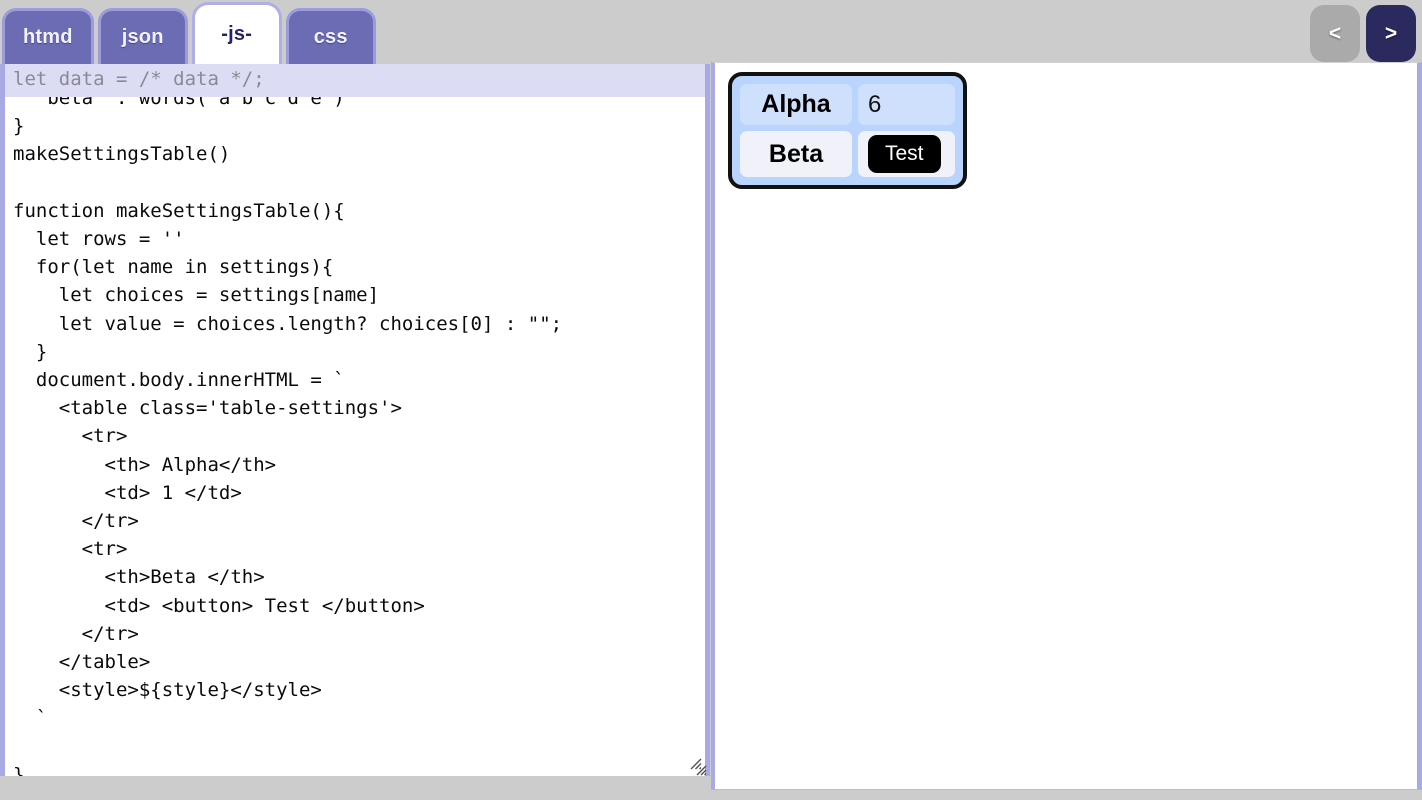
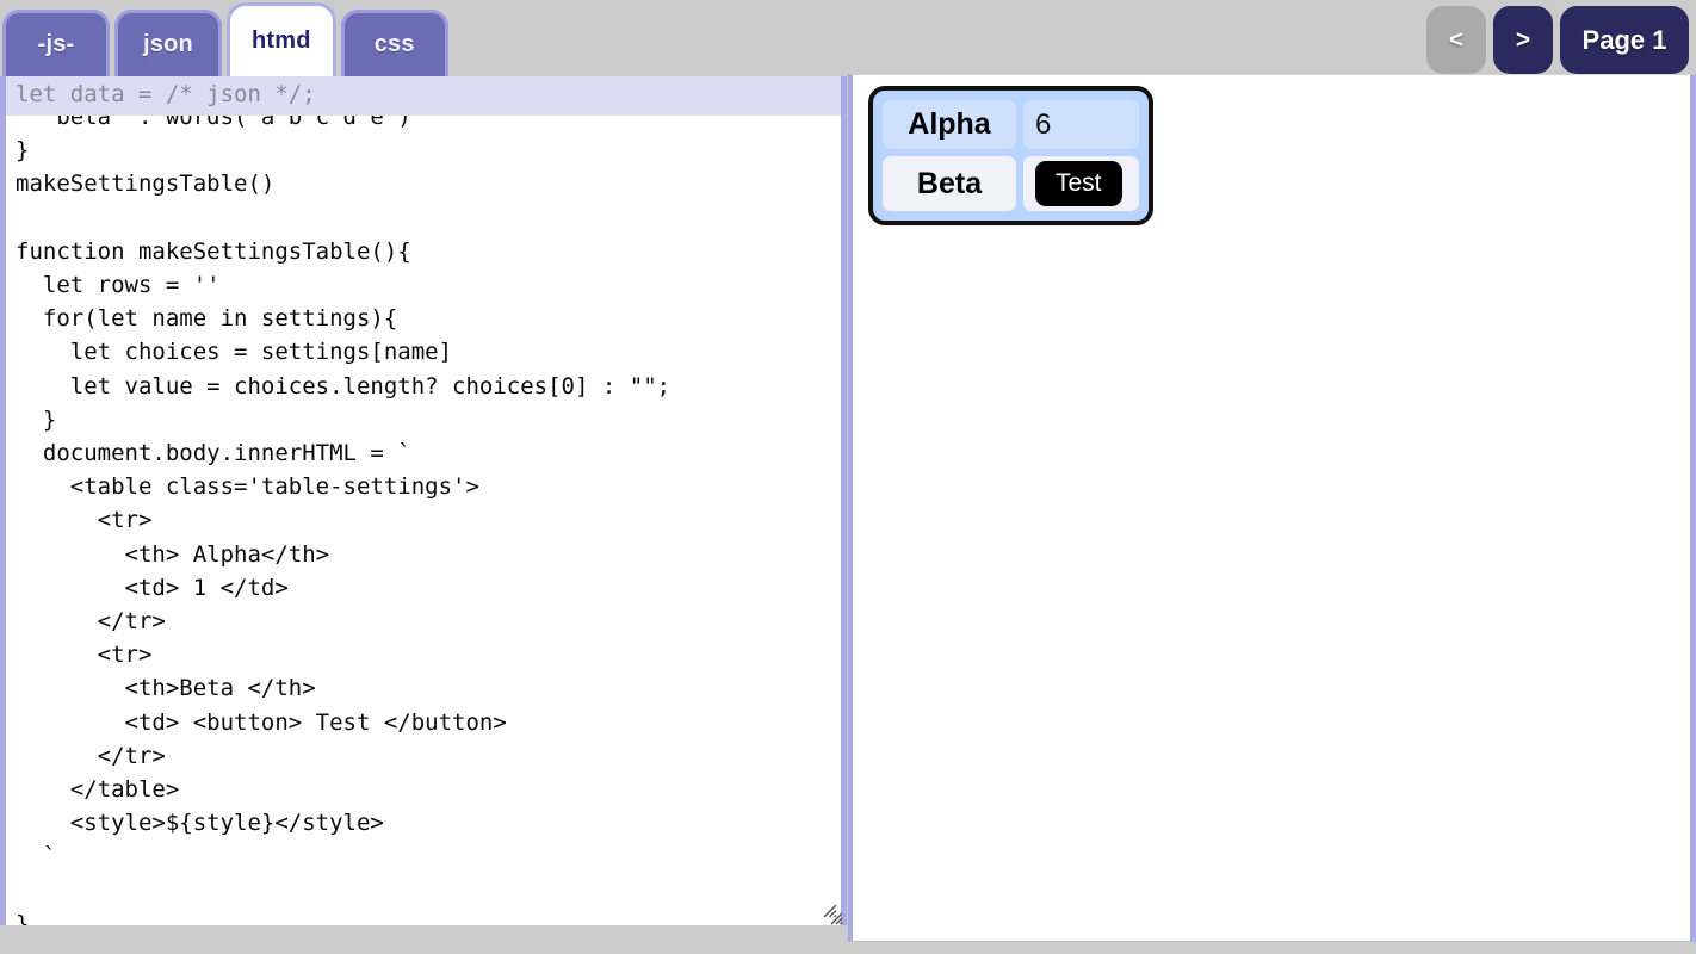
- htmd
+ -js-
  json
- -js-
+ htmd
  css
  <
  >
+ Page 1
  'beta' : words('a b c d e')
  }
  makeSettingsTable()
  function makeSettingsTable(){
  let rows = ''
  for(let name in settings){
  let choices = settings[name]
  let value = choices.length? choices[0] : "";
  }
  document.body.innerHTML = `
  <table class='table-settings'>
  <tr>
  <th> Alpha</th>
  <td> 1 </td>
  </tr>
  <tr>
  <th>Beta </th>
  <td> <button> Test </button>
  </tr>
  </table>
  <style>${style}</style>
  `
  }
- let data = /* data */;
+ let data = /* json */;
  Alpha	6
  Beta	Test
